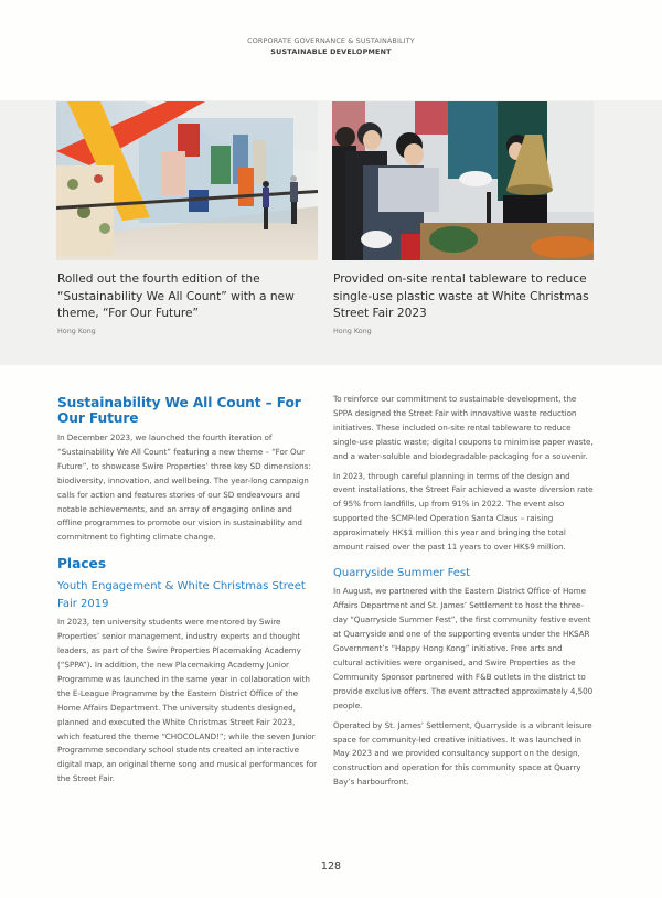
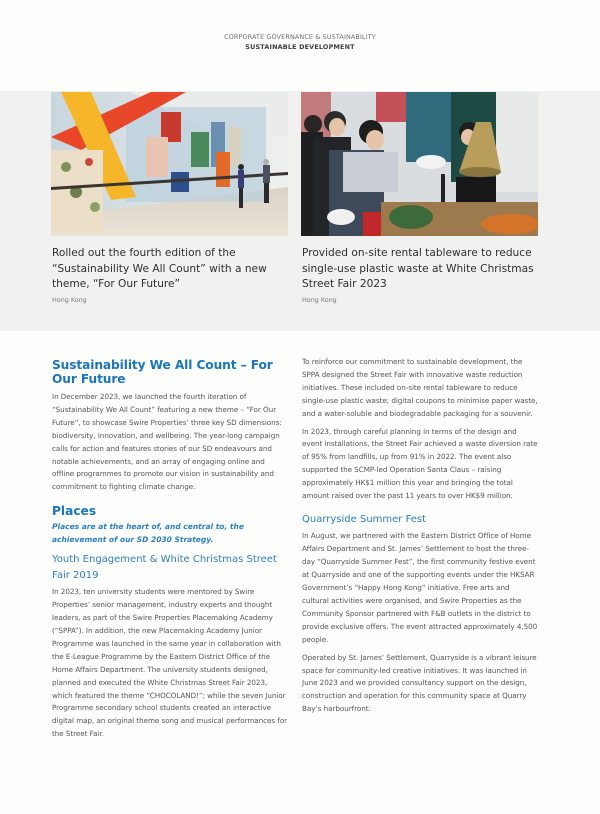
  CORPORATE GOVERNANCE & SUSTAINABILITY
  SUSTAINABLE DEVELOPMENT
  Rolled out the fourth edition of the “Sustainability We All Count” with a new theme, “For Our Future”
  Hong Kong
  Provided on-site rental tableware to reduce single-use plastic waste at White Christmas Street Fair 2023
  Hong Kong
  Sustainability We All Count – For Our Future
  In December 2023, we launched the fourth iteration of “Sustainability We All Count” featuring a new theme – “For Our Future”, to showcase Swire Properties’ three key SD dimensions: biodiversity, innovation, and wellbeing. The year-long campaign calls for action and features stories of our SD endeavours and notable achievements, and an array of engaging online and offline programmes to promote our vision in sustainability and commitment to fighting climate change.
  Places
+ Places are at the heart of, and central to, the achievement of our SD 2030 Strategy.
  Youth Engagement & White Christmas Street Fair 2019
  In 2023, ten university students were mentored by Swire Properties’ senior management, industry experts and thought leaders, as part of the Swire Properties Placemaking Academy (“SPPA”). In addition, the new Placemaking Academy Junior Programme was launched in the same year in collaboration with the E-League Programme by the Eastern District Office of the Home Affairs Department. The university students designed, planned and executed the White Christmas Street Fair 2023, which featured the theme “CHOCOLAND!”; while the seven Junior Programme secondary school students created an interactive digital map, an original theme song and musical performances for the Street Fair.
  To reinforce our commitment to sustainable development, the SPPA designed the Street Fair with innovative waste reduction initiatives. These included on-site rental tableware to reduce single-use plastic waste; digital coupons to minimise paper waste, and a water-soluble and biodegradable packaging for a souvenir.
  In 2023, through careful planning in terms of the design and event installations, the Street Fair achieved a waste diversion rate of 95% from landfills, up from 91% in 2022. The event also supported the SCMP-led Operation Santa Claus – raising approximately HK$1 million this year and bringing the total amount raised over the past 11 years to over HK$9 million.
  Quarryside Summer Fest
  In August, we partnered with the Eastern District Office of Home Affairs Department and St. James’ Settlement to host the three-day “Quarryside Summer Fest”, the first community festive event at Quarryside and one of the supporting events under the HKSAR Government’s “Happy Hong Kong” initiative. Free arts and cultural activities were organised, and Swire Properties as the Community Sponsor partnered with F&B outlets in the district to provide exclusive offers. The event attracted approximately 4,500 people.
- Operated by St. James’ Settlement, Quarryside is a vibrant leisure space for community-led creative initiatives. It was launched in May 2023 and we provided consultancy support on the design, construction and operation for this community space at Quarry Bay’s harbourfront.
+ Operated by St. James’ Settlement, Quarryside is a vibrant leisure space for community-led creative initiatives. It was launched in June 2023 and we provided consultancy support on the design, construction and operation for this community space at Quarry Bay’s harbourfront.
- 128
